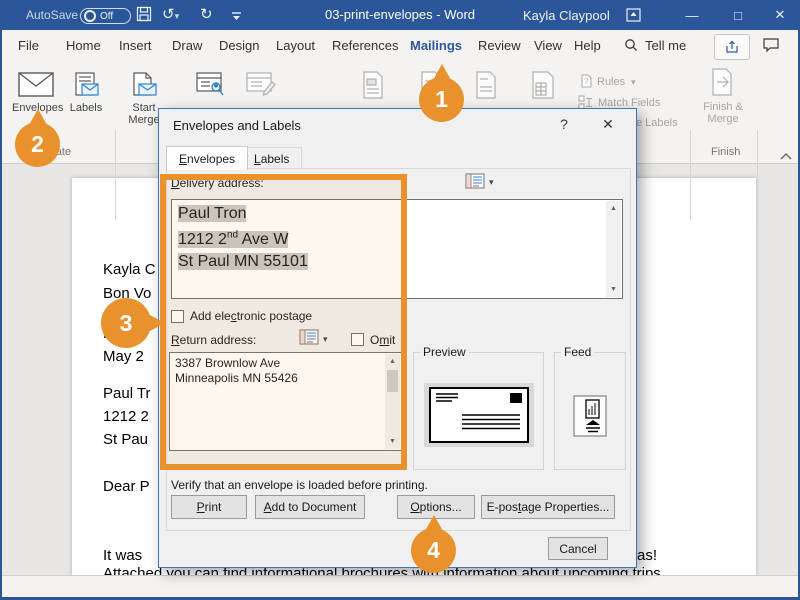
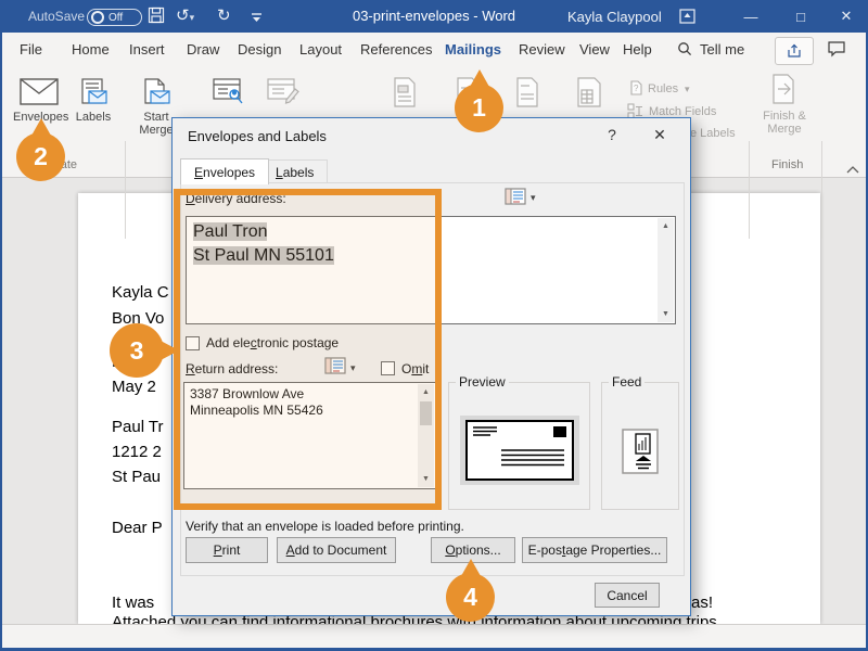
  AutoSave
  Off
  ↺▾
  ↻
  03-print-envelopes - Word
  Kayla Claypool
  —
  □
  ✕
  File
  Home
  Insert
  Draw
  Design
  Layout
  References
  Mailings
  Review
  View
  Help
  Tell me
  Envelopes
  Labels
  Start
  Merge
  ?
  Rules
  ▾
  Match Fields
  e Labels
  Finish &
  Merge
  Finish
  Kayla C
  Bon Vo
  May 2
  Paul Tr
  1212 2
  St Pau
  Dear P
  It was
  as!
  Attached you can find informational brochures with information about upcoming trips.
  Envelopes and Labels
  ?
  ✕
  Envelopes
  Labels
  Delivery address:
  ▾
  Paul Tron
- 1212 2nd Ave W
  St Paul MN 55101
  Add electronic postage
  Return address:
  ▾
  Omit
  3387 Brownlow Ave
  Minneapolis MN 55426
  Preview
  Feed
  Verify that an envelope is loaded before printing.
  Print
  Add to Document
  Options...
  E-postage Properties...
  Cancel
  1
  2
  3
  4
